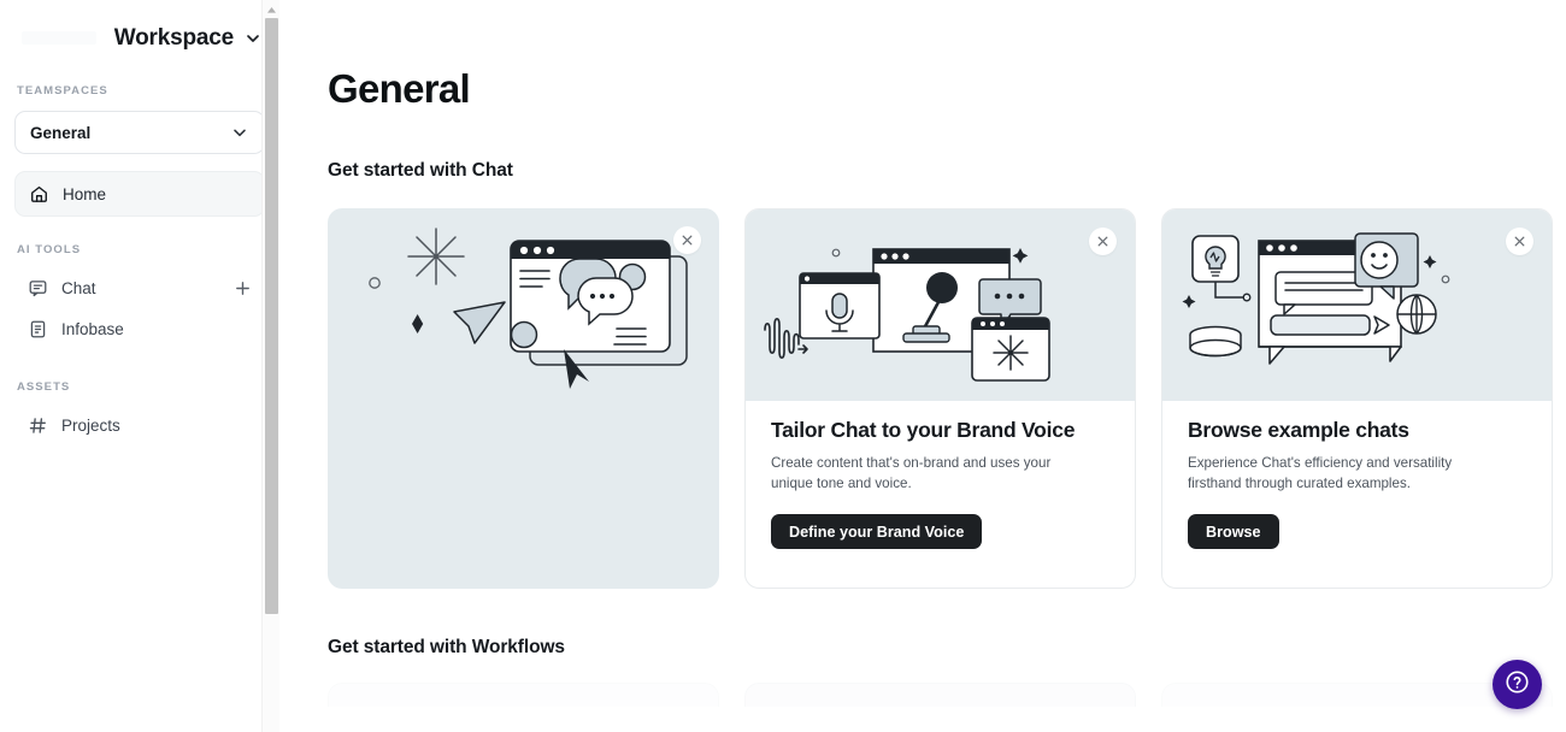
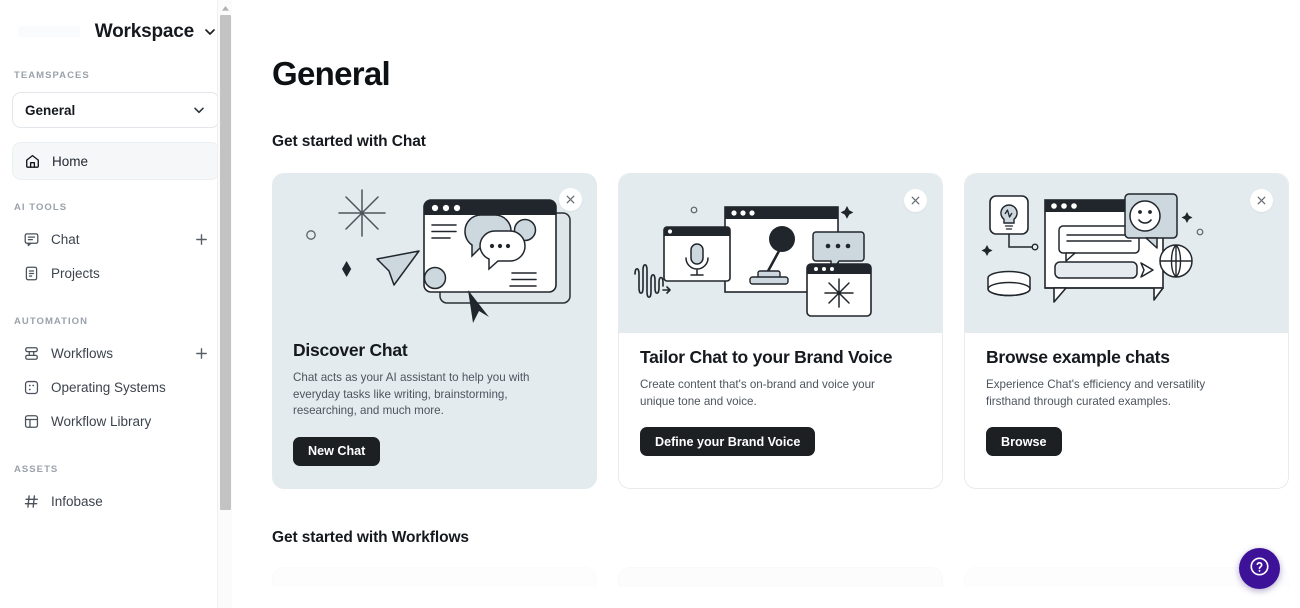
  Workspace
  TEAMSPACES
  General
  Home
  AI TOOLS
  Chat
- Infobase
+ Projects
+ AUTOMATION
+ Workflows
+ Operating Systems
+ Workflow Library
  ASSETS
- Projects
+ Infobase
  General
  Get started with Chat
+ Discover Chat
+ Chat acts as your AI assistant to help you with everyday tasks like writing, brainstorming, researching, and much more.
+ New Chat
  Tailor Chat to your Brand Voice
- Create content that's on-brand and uses your unique tone and voice.
+ Create content that's on-brand and voice your unique tone and voice.
  Define your Brand Voice
  Browse example chats
  Experience Chat's efficiency and versatility firsthand through curated examples.
  Browse
  Get started with Workflows
